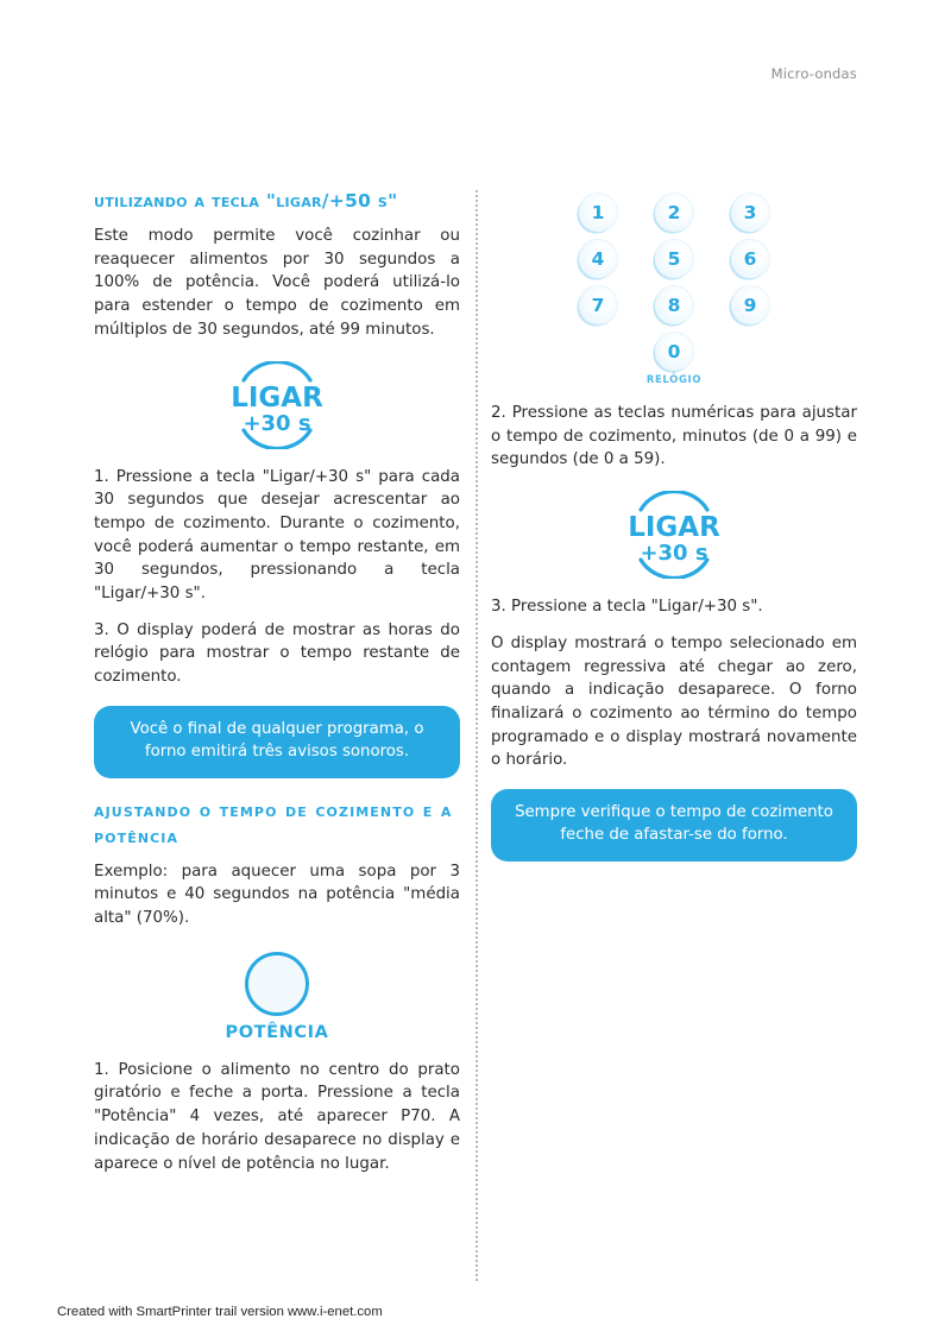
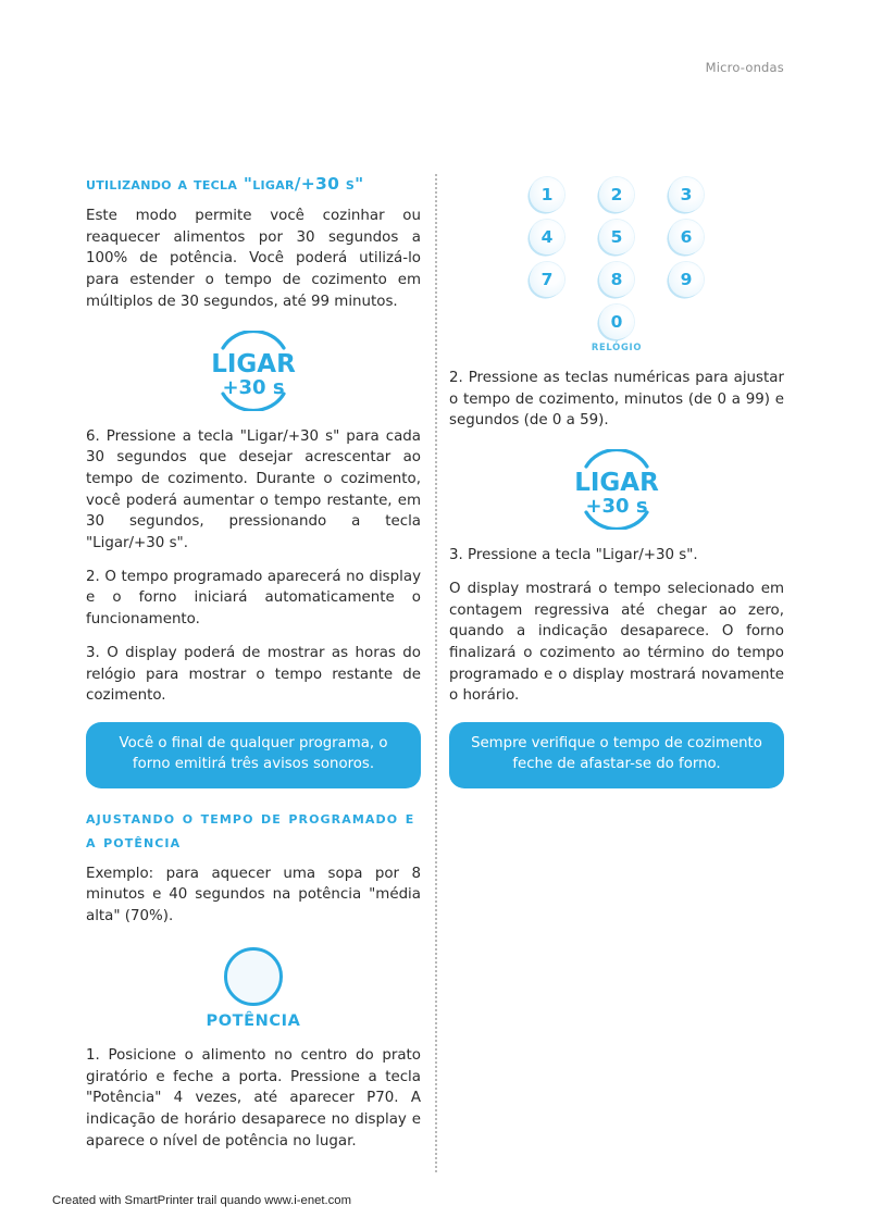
  Micro-ondas
- utilizando a tecla "ligar/+50 s"
+ utilizando a tecla "ligar/+30 s"
  Este modo permite você cozinhar ou reaquecer alimentos por 30 segundos a 100% de potência. Você poderá utilizá-lo para estender o tempo de cozimento em múltiplos de 30 segundos, até 99 minutos.
  LIGAR
  +30 s
- 1. Pressione a tecla "Ligar/+30 s" para cada 30 segundos que desejar acrescentar ao tempo de cozimento. Durante o cozimento, você poderá aumentar o tempo restante, em 30 segundos, pressionando a tecla "Ligar/+30 s".
+ 6. Pressione a tecla "Ligar/+30 s" para cada 30 segundos que desejar acrescentar ao tempo de cozimento. Durante o cozimento, você poderá aumentar o tempo restante, em 30 segundos, pressionando a tecla "Ligar/+30 s".
+ 2. O tempo programado aparecerá no display e o forno iniciará automaticamente o funcionamento.
  3. O display poderá de mostrar as horas do relógio para mostrar o tempo restante de cozimento.
  Você o final de qualquer programa, o forno emitirá três avisos sonoros.
- ajustando o tempo de cozimento e a potência
+ ajustando o tempo de programado e a potência
- Exemplo: para aquecer uma sopa por 3 minutos e 40 segundos na potência "média alta" (70%).
+ Exemplo: para aquecer uma sopa por 8 minutos e 40 segundos na potência "média alta" (70%).
  POTÊNCIA
  1. Posicione o alimento no centro do prato giratório e feche a porta. Pressione a tecla "Potência" 4 vezes, até aparecer P70. A indicação de horário desaparece no display e aparece o nível de potência no lugar.
  1
  2
  3
  4
  5
  6
  7
  8
  9
  0
  RELÓGIO
  2. Pressione as teclas numéricas para ajustar o tempo de cozimento, minutos (de 0 a 99) e segundos (de 0 a 59).
  LIGAR
  +30 s
  3. Pressione a tecla "Ligar/+30 s".
  O display mostrará o tempo selecionado em contagem regressiva até chegar ao zero, quando a indicação desaparece. O forno finalizará o cozimento ao término do tempo programado e o display mostrará novamente o horário.
  Sempre verifique o tempo de cozimento feche de afastar-se do forno.
- Created with SmartPrinter trail version www.i-enet.com
+ Created with SmartPrinter trail quando www.i-enet.com
